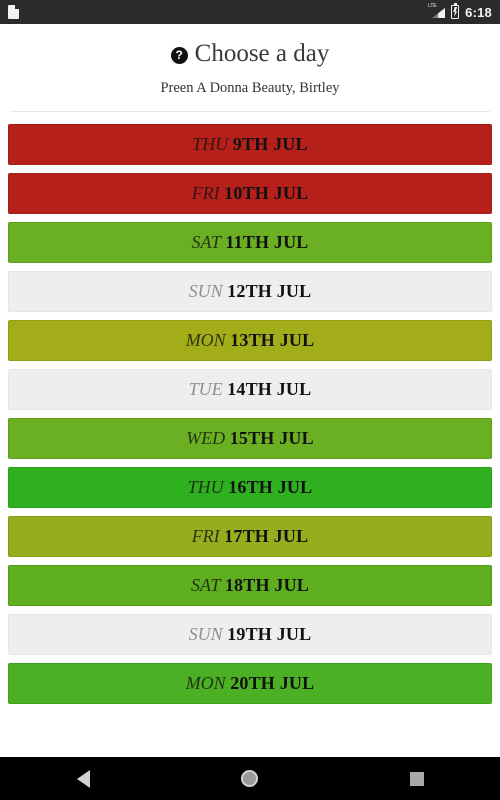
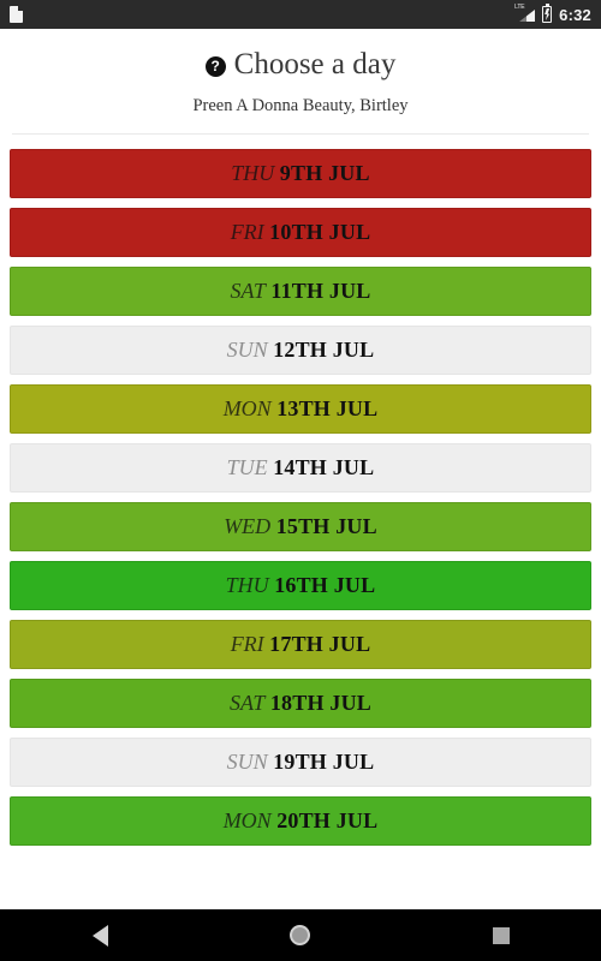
- 6:18
+ 6:32
  ?
  Choose a day
  Preen A Donna Beauty, Birtley
  THU 9TH JUL
  FRI 10TH JUL
  SAT 11TH JUL
  SUN 12TH JUL
  MON 13TH JUL
  TUE 14TH JUL
  WED 15TH JUL
  THU 16TH JUL
  FRI 17TH JUL
  SAT 18TH JUL
  SUN 19TH JUL
  MON 20TH JUL
